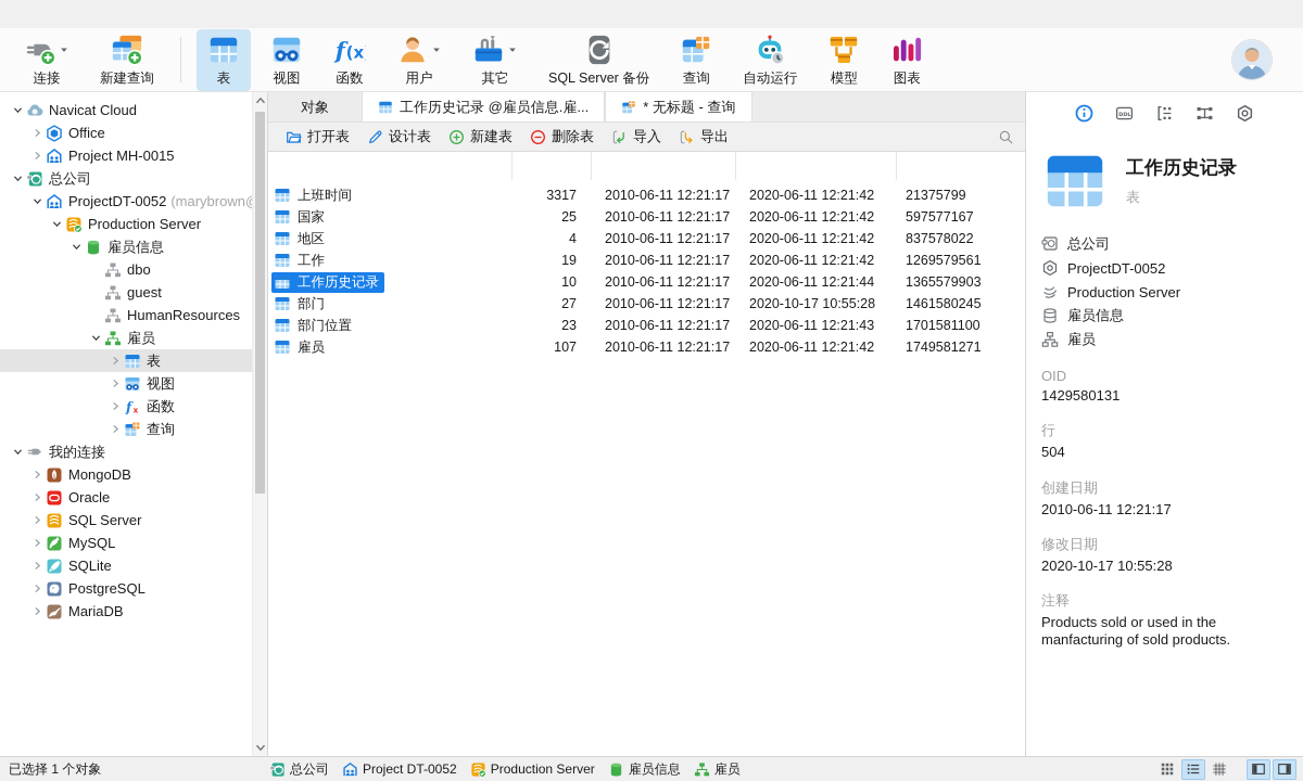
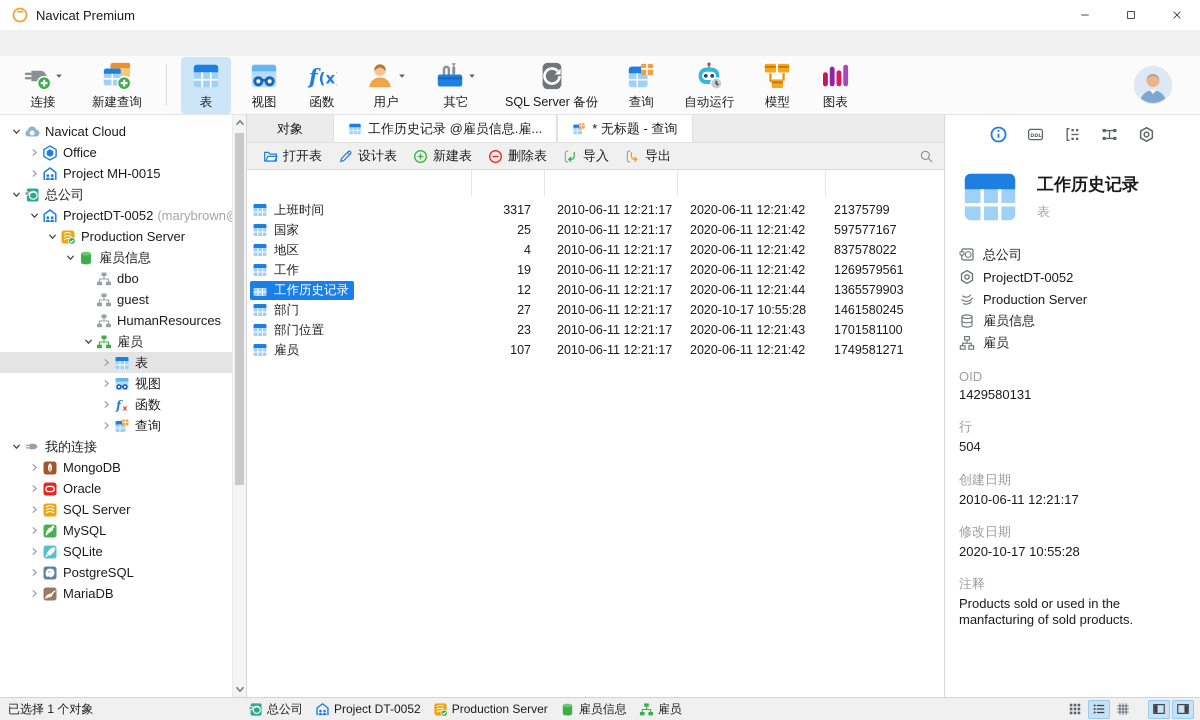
+ Navicat Premium
  连接
  新建查询
  表
  视图
  f
  函数
  用户
  其它
  SQL Server 备份
  查询
  自动运行
  模型
  图表
  Navicat Cloud
  Office
  Project MH-0015
  总公司
  ProjectDT-0052
  (marybrown
  Production Server
  雇员信息
  dbo
  guest
  HumanResources
  雇员
  表
  视图
  f
  x
  函数
  查询
  我的连接
  MongoDB
  Oracle
  SQL Server
  MySQL
  SQLite
  PostgreSQL
  MariaDB
  对象
  工作历史记录 @雇员信息.雇...
  * 无标题 - 查询
  打开表
  设计表
  新建表
  删除表
  导入
  导出
  上班时间
  3317
  2010-06-11 12:21:17
  2020-06-11 12:21:42
  21375799
  国家
  25
  2010-06-11 12:21:17
  2020-06-11 12:21:42
  597577167
  地区
  4
  2010-06-11 12:21:17
  2020-06-11 12:21:42
  837578022
  工作
  19
  2010-06-11 12:21:17
  2020-06-11 12:21:42
  1269579561
  工作历史记录
- 10
+ 12
  2010-06-11 12:21:17
  2020-06-11 12:21:44
  1365579903
  部门
  27
  2010-06-11 12:21:17
  2020-10-17 10:55:28
  1461580245
  部门位置
  23
  2010-06-11 12:21:17
  2020-06-11 12:21:43
  1701581100
  雇员
  107
  2010-06-11 12:21:17
  2020-06-11 12:21:42
  1749581271
  工作历史记录
  表
  总公司
  ProjectDT-0052
  Production Server
  雇员信息
  雇员
  OID
  1429580131
  行
  504
  创建日期
  2010-06-11 12:21:17
  修改日期
  2020-10-17 10:55:28
  注释
  Products sold or used in the manfacturing of sold products.
  已选择 1 个对象
  总公司
  Project DT-0052
  Production Server
  雇员信息
  雇员
